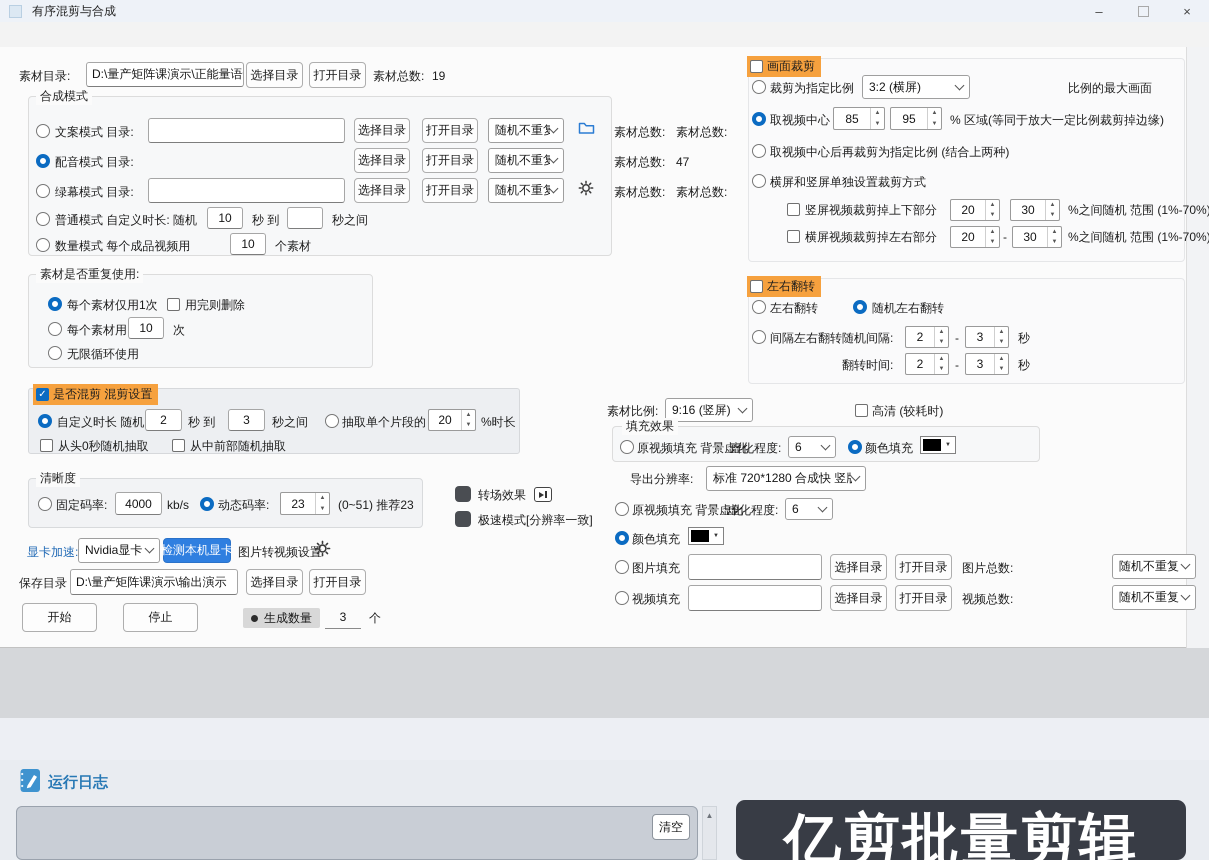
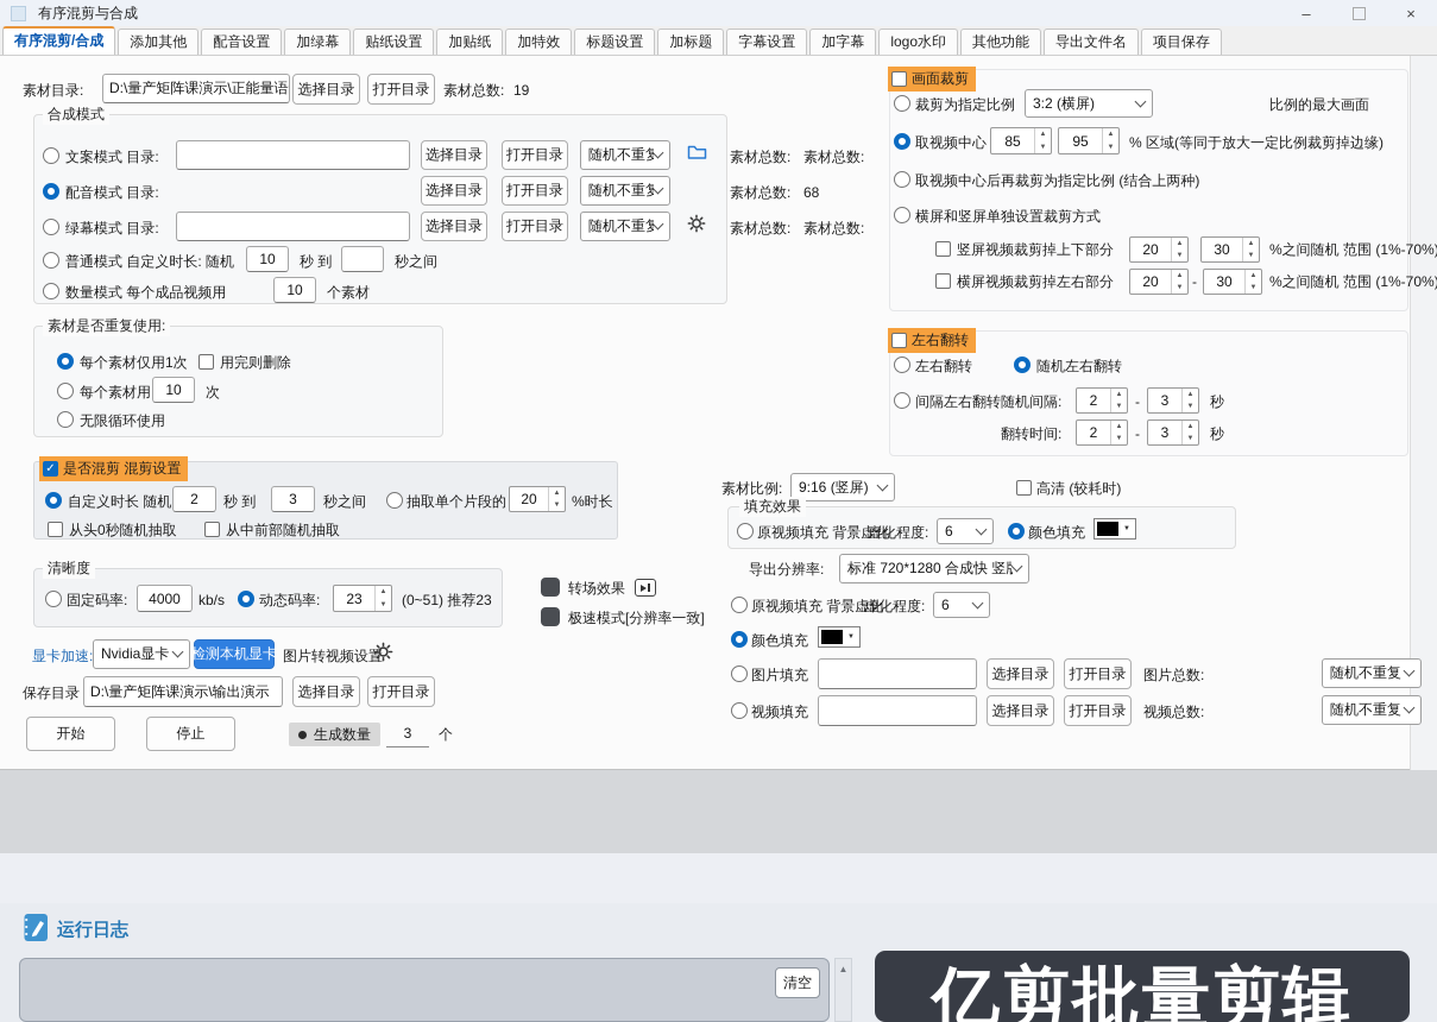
  有序混剪与合成
  –
  ×
+ 有序混剪/合成
+ 添加其他
+ 配音设置
+ 加绿幕
+ 贴纸设置
+ 加贴纸
+ 加特效
+ 标题设置
+ 加标题
+ 字幕设置
+ 加字幕
+ logo水印
+ 其他功能
+ 导出文件名
+ 项目保存
  素材目录:
  D:\量产矩阵课演示\正能量语
  选择目录
  打开目录
  素材总数:
  19
  合成模式
  文案模式 目录:
  选择目录
  打开目录
  随机不重复
  素材总数:
  素材总数:
  配音模式 目录:
  选择目录
  打开目录
  随机不重复
  素材总数:
- 47
+ 68
  绿幕模式 目录:
  选择目录
  打开目录
  随机不重复
  素材总数:
  素材总数:
  普通模式 自定义时长: 随机
  10
  秒 到
  秒之间
  数量模式 每个成品视频用
  10
  个素材
  素材是否重复使用:
  每个素材仅用1次
  用完则删除
  每个素材用
  10
  次
  无限循环使用
  是否混剪 混剪设置
  自定义时长 随机
  2
  秒 到
  3
  秒之间
  抽取单个片段的
  20
  %时长
  从头0秒随机抽取
  从中前部随机抽取
  清晰度
  固定码率:
  4000
  kb/s
  动态码率:
  23
  (0~51) 推荐23
  转场效果
  极速模式[分辨率一致]
  显卡加速:
  Nvidia显卡
  检测本机显卡
  图片转视频设置
  保存目录
  D:\量产矩阵课演示\输出演示
  选择目录
  打开目录
  开始
  停止
  生成数量
  3
  个
  画面裁剪
  裁剪为指定比例
  3:2 (横屏)
  比例的最大画面
  取视频中心
  85
  95
  % 区域(等同于放大一定比例裁剪掉边缘)
  取视频中心后再裁剪为指定比例 (结合上两种)
  横屏和竖屏单独设置裁剪方式
  竖屏视频裁剪掉上下部分
  20
  30
  %之间随机 范围 (1%-70%
  横屏视频裁剪掉左右部分
  20
  -
  30
  %之间随机 范围 (1%-70%
  左右翻转
  左右翻转
  随机左右翻转
  间隔左右翻转
  随机间隔:
  2
  -
  3
  秒
  翻转时间:
  2
  -
  3
  秒
  素材比例:
  9:16 (竖屏)
  高清 (较耗时)
  填充效果
  原视频填充 背景虚化
  虚化程度:
  6
  颜色填充
  导出分辨率:
  标准 720*1280 合成快 竖
  原视频填充 背景虚化
  虚化程度:
  6
  颜色填充
  图片填充
  选择目录
  打开目录
  图片总数:
  随机不重复
  视频填充
  选择目录
  打开目录
  视频总数:
  随机不重复
  运行日志
  清空
  ▲
  亿剪批量剪辑
